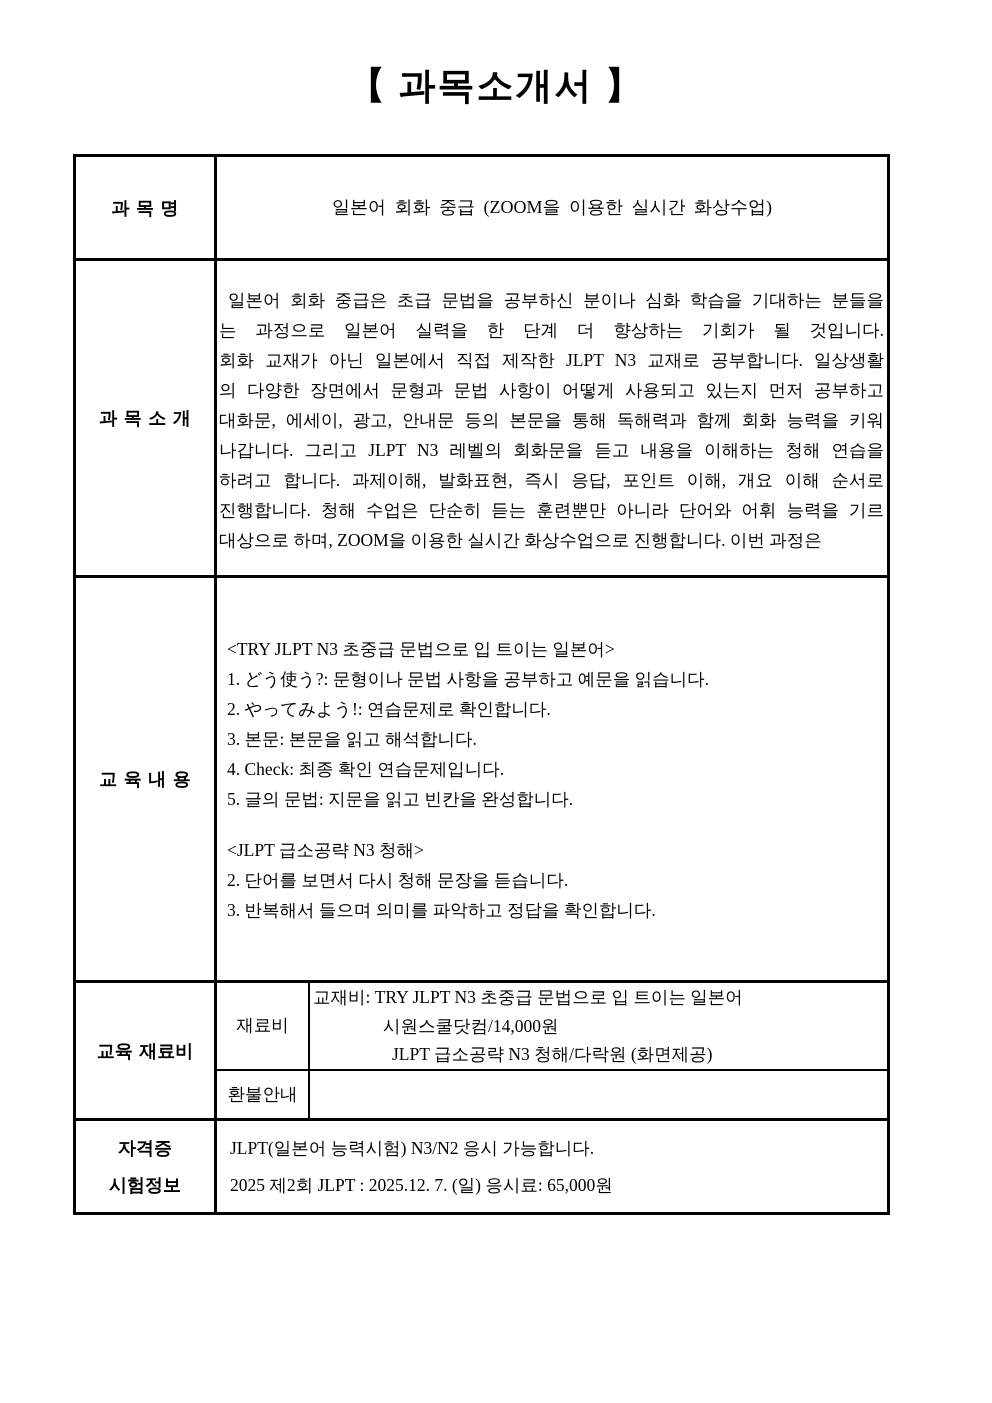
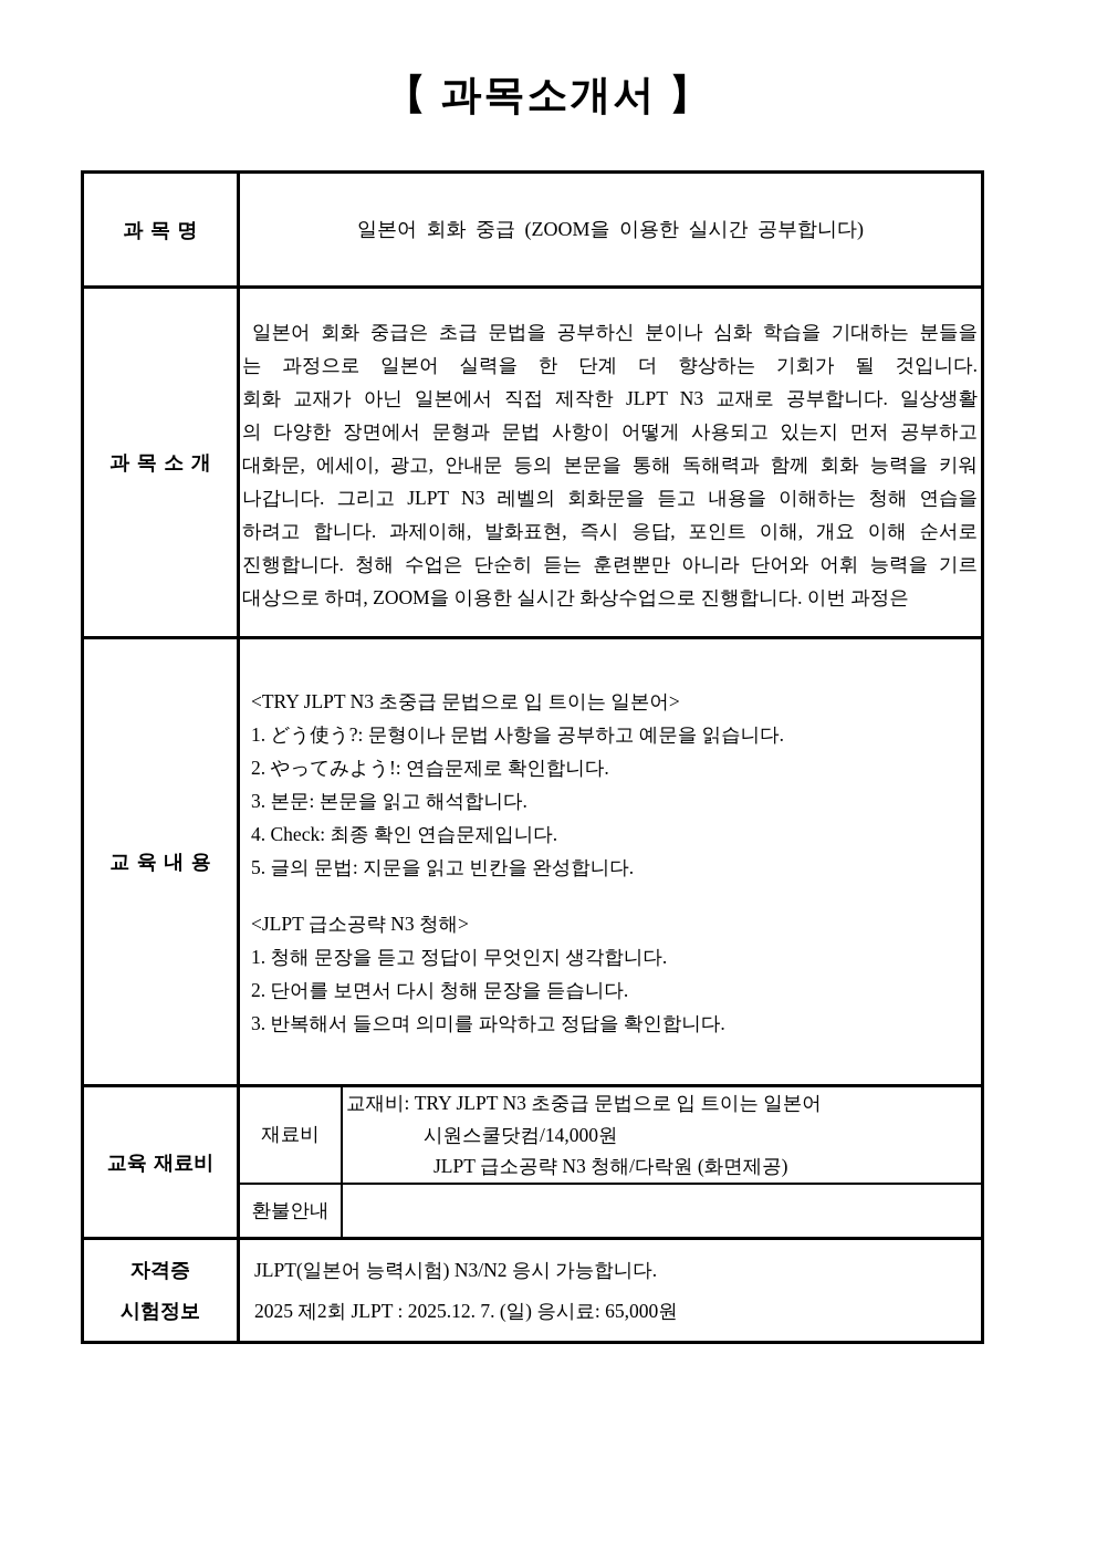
  【 과목소개서 】
  과 목 명
- 일본어 회화 중급 (ZOOM을 이용한 실시간 화상수업)
+ 일본어 회화 중급 (ZOOM을 이용한 실시간 공부합니다)
  과 목 소 개
  일본어 회화 중급은 초급 문법을 공부하신 분이나 심화 학습을 기대하는 분들을
  는 과정으로 일본어 실력을 한 단계 더 향상하는 기회가 될 것입니다.
  회화 교재가 아닌 일본에서 직접 제작한 JLPT N3 교재로 공부합니다. 일상생활
  의 다양한 장면에서 문형과 문법 사항이 어떻게 사용되고 있는지 먼저 공부하고
  대화문, 에세이, 광고, 안내문 등의 본문을 통해 독해력과 함께 회화 능력을 키워
  나갑니다. 그리고 JLPT N3 레벨의 회화문을 듣고 내용을 이해하는 청해 연습을
  하려고 합니다. 과제이해, 발화표현, 즉시 응답, 포인트 이해, 개요 이해 순서로
  진행합니다. 청해 수업은 단순히 듣는 훈련뿐만 아니라 단어와 어휘 능력을 기르
  대상으로 하며, ZOOM을 이용한 실시간 화상수업으로 진행합니다. 이번 과정은
  교 육 내 용
  <TRY JLPT N3 초중급 문법으로 입 트이는 일본어>
  1. どう使う?: 문형이나 문법 사항을 공부하고 예문을 읽습니다.
  2. やってみよう!: 연습문제로 확인합니다.
  3. 본문: 본문을 읽고 해석합니다.
  4. Check: 최종 확인 연습문제입니다.
  5. 글의 문법: 지문을 읽고 빈칸을 완성합니다.
  <JLPT 급소공략 N3 청해>
+ 1. 청해 문장을 듣고 정답이 무엇인지 생각합니다.
  2. 단어를 보면서 다시 청해 문장을 듣습니다.
  3. 반복해서 들으며 의미를 파악하고 정답을 확인합니다.
  교육 재료비
  재료비
  교재비: TRY JLPT N3 초중급 문법으로 입 트이는 일본어
  시원스쿨닷컴/14,000원
  JLPT 급소공략 N3 청해/다락원 (화면제공)
  환불안내
  자격증
  시험정보
  JLPT(일본어 능력시험) N3/N2 응시 가능합니다.
  2025 제2회 JLPT : 2025.12. 7. (일) 응시료: 65,000원
